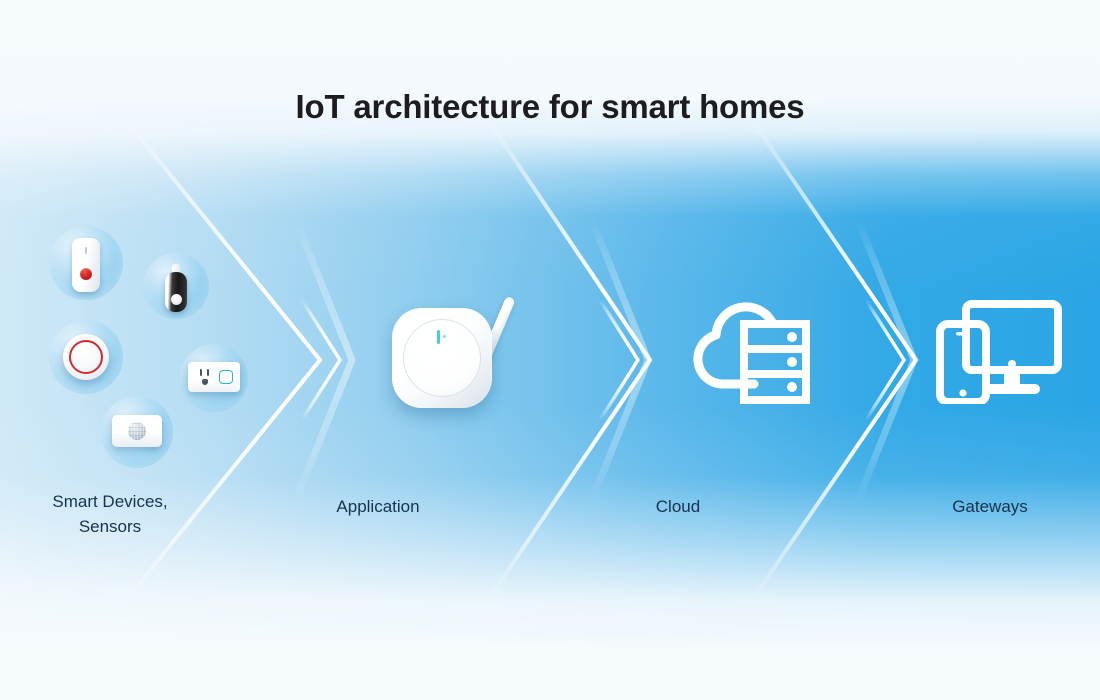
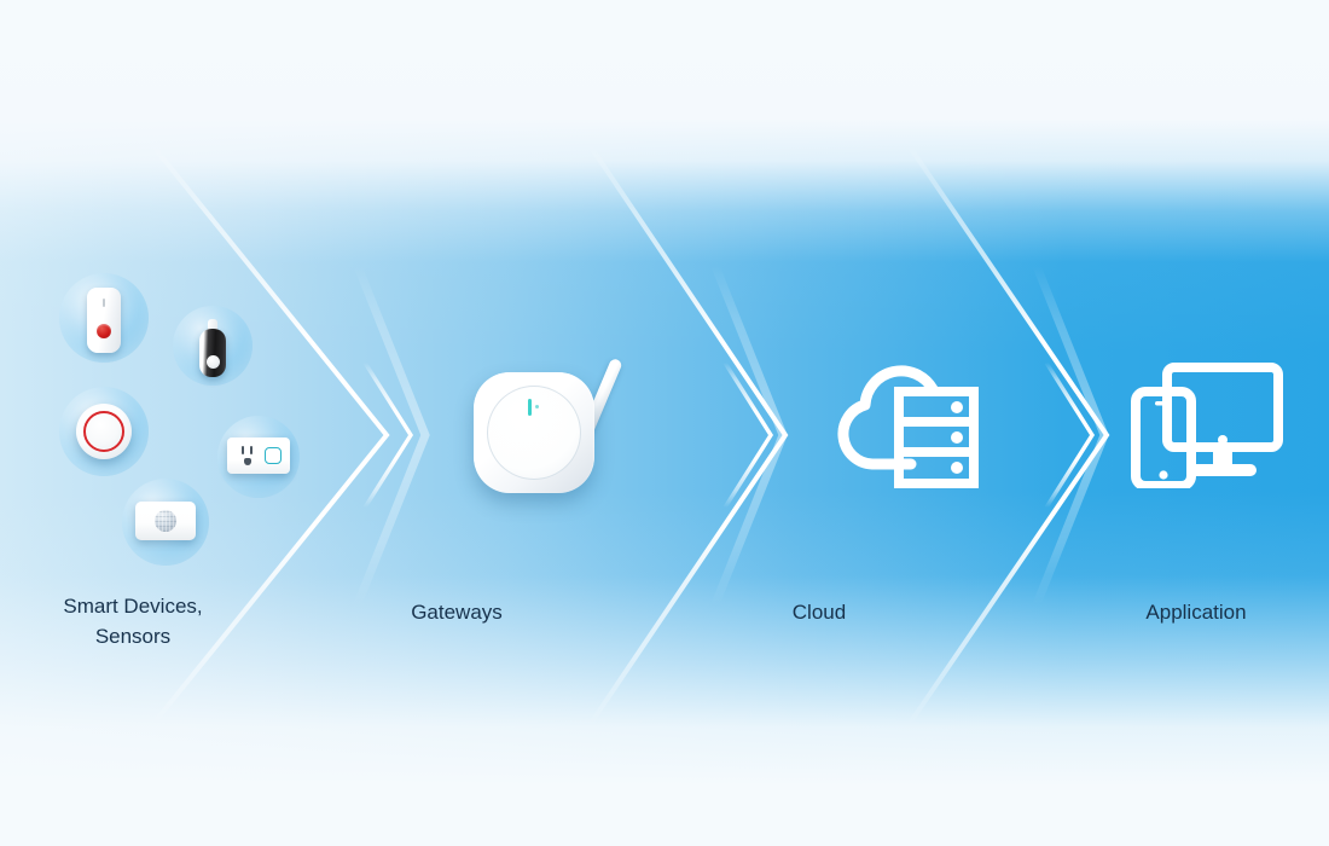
- IoT architecture for smart homes
  Smart Devices,
  Sensors
- Application
+ Gateways
  Cloud
- Gateways
+ Application
